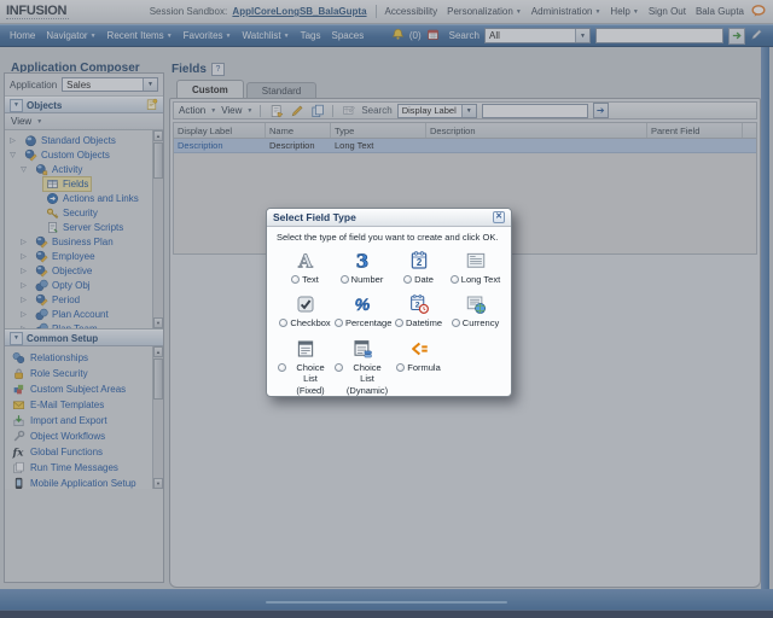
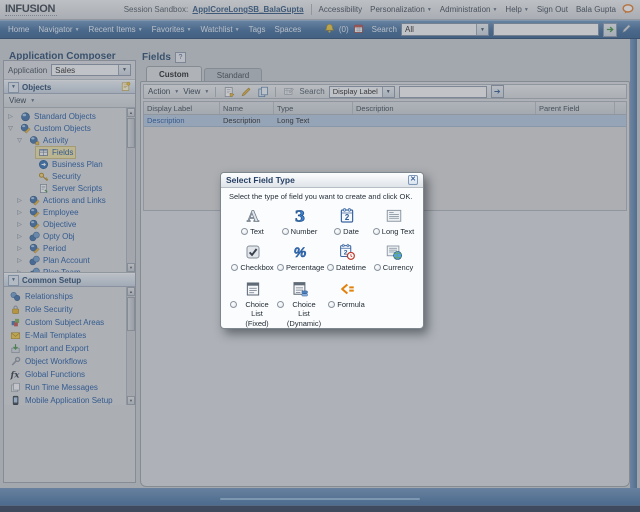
  INFUSION
  Session Sandbox: ApplCoreLongSB_BalaGupta
  Accessibility
  Personalization
  Administration
  Help
  Sign Out
  Bala Gupta
  Home
  Navigator
  Recent Items
  Favorites
  Watchlist
  Tags
  Spaces
  (0)
  Search
  All
  Application Composer
  Application
  Sales
  Objects
  View
  Standard Objects
  Custom Objects
  Activity
  Fields
- Actions and Links
+ Business Plan
  Security
  Server Scripts
- Business Plan
+ Actions and Links
  Employee
  Objective
  Opty Obj
  Period
  Plan Account
  Common Setup
  Relationships
  Role Security
  Custom Subject Areas
  E-Mail Templates
  Import and Export
  Object Workflows
  fx
  Global Functions
  Run Time Messages
  Mobile Application Setup
  Fields
  Custom
  Standard
  Action
  View
  Search
  Display Label
  ➔
  Display Label
  Name
  Type
  Description
  Parent Field
  Description
  Description
  Long Text
  Select Field Type
  Select the type of field you want to create and click OK.
  A
  Text
  3
  Number
  2
  Date
  Long Text
  Checkbox
  %
  Percentag
  Datetime
  Currency
  Choice List (Fixed)
  Choice List (Dynamic)
  Formula
